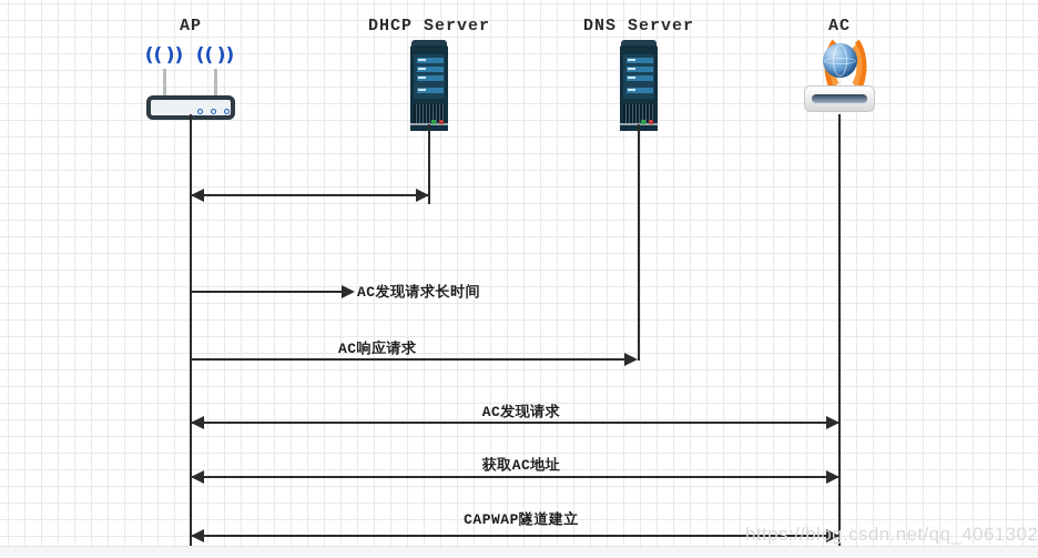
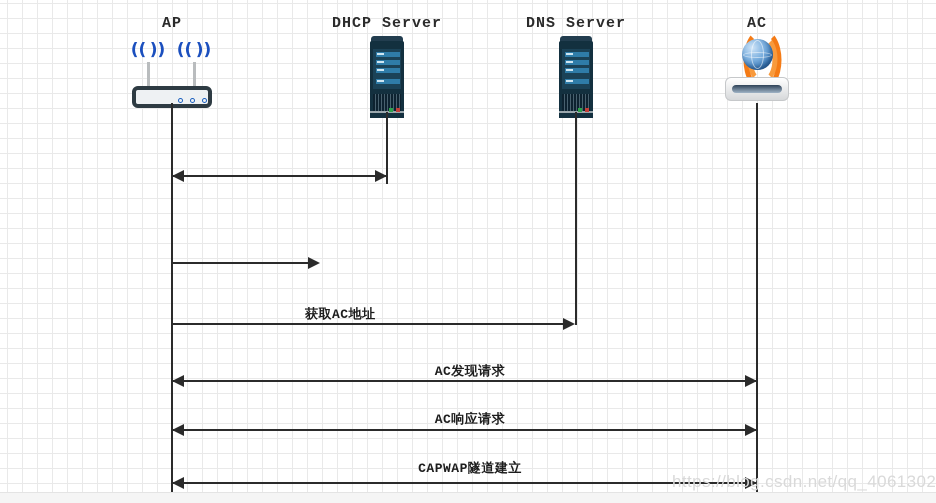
  AP
  DHCP Server
  DNS Server
  AC
  (( ))
  (( ))
- AC发现请求长时间
- AC响应请求
+ 获取AC地址
  AC发现请求
- 获取AC地址
+ AC响应请求
  CAPWAP隧道建立
  https://blog.csdn.net/qq_4061302
